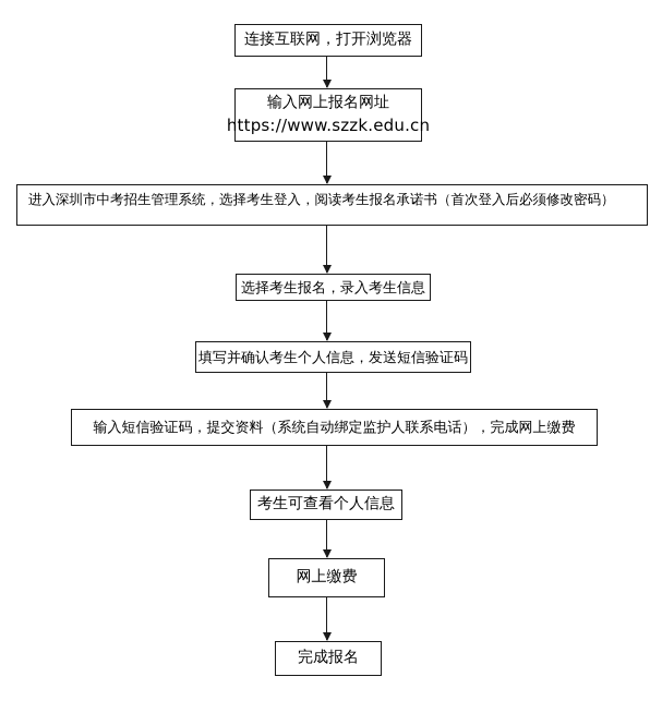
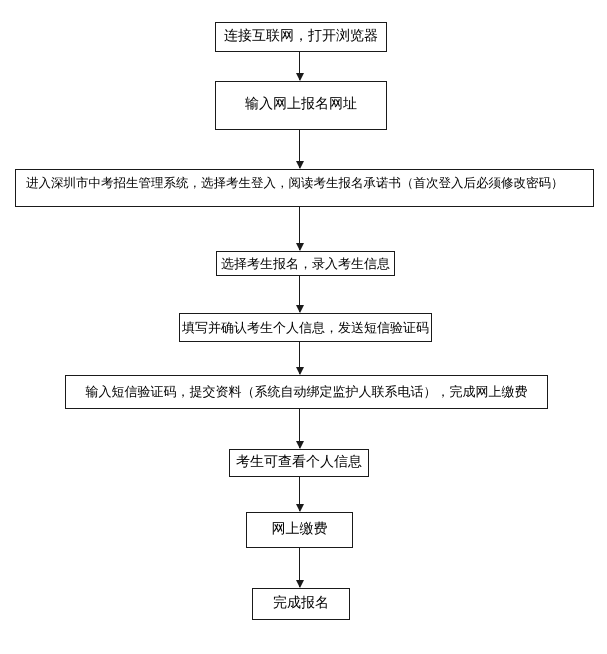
  连接互联网，打开浏览器
  输入网上报名网址
- https://www.szzk.edu.cn
  进入深圳市中考招生管理系统，选择考生登入，阅读考生报名承诺书（首次登入后必须修改密码）
  选择考生报名，录入考生信息
  填写并确认考生个人信息，发送短信验证码
  输入短信验证码，提交资料（系统自动绑定监护人联系电话），完成网上缴费
  考生可查看个人信息
  网上缴费
  完成报名
